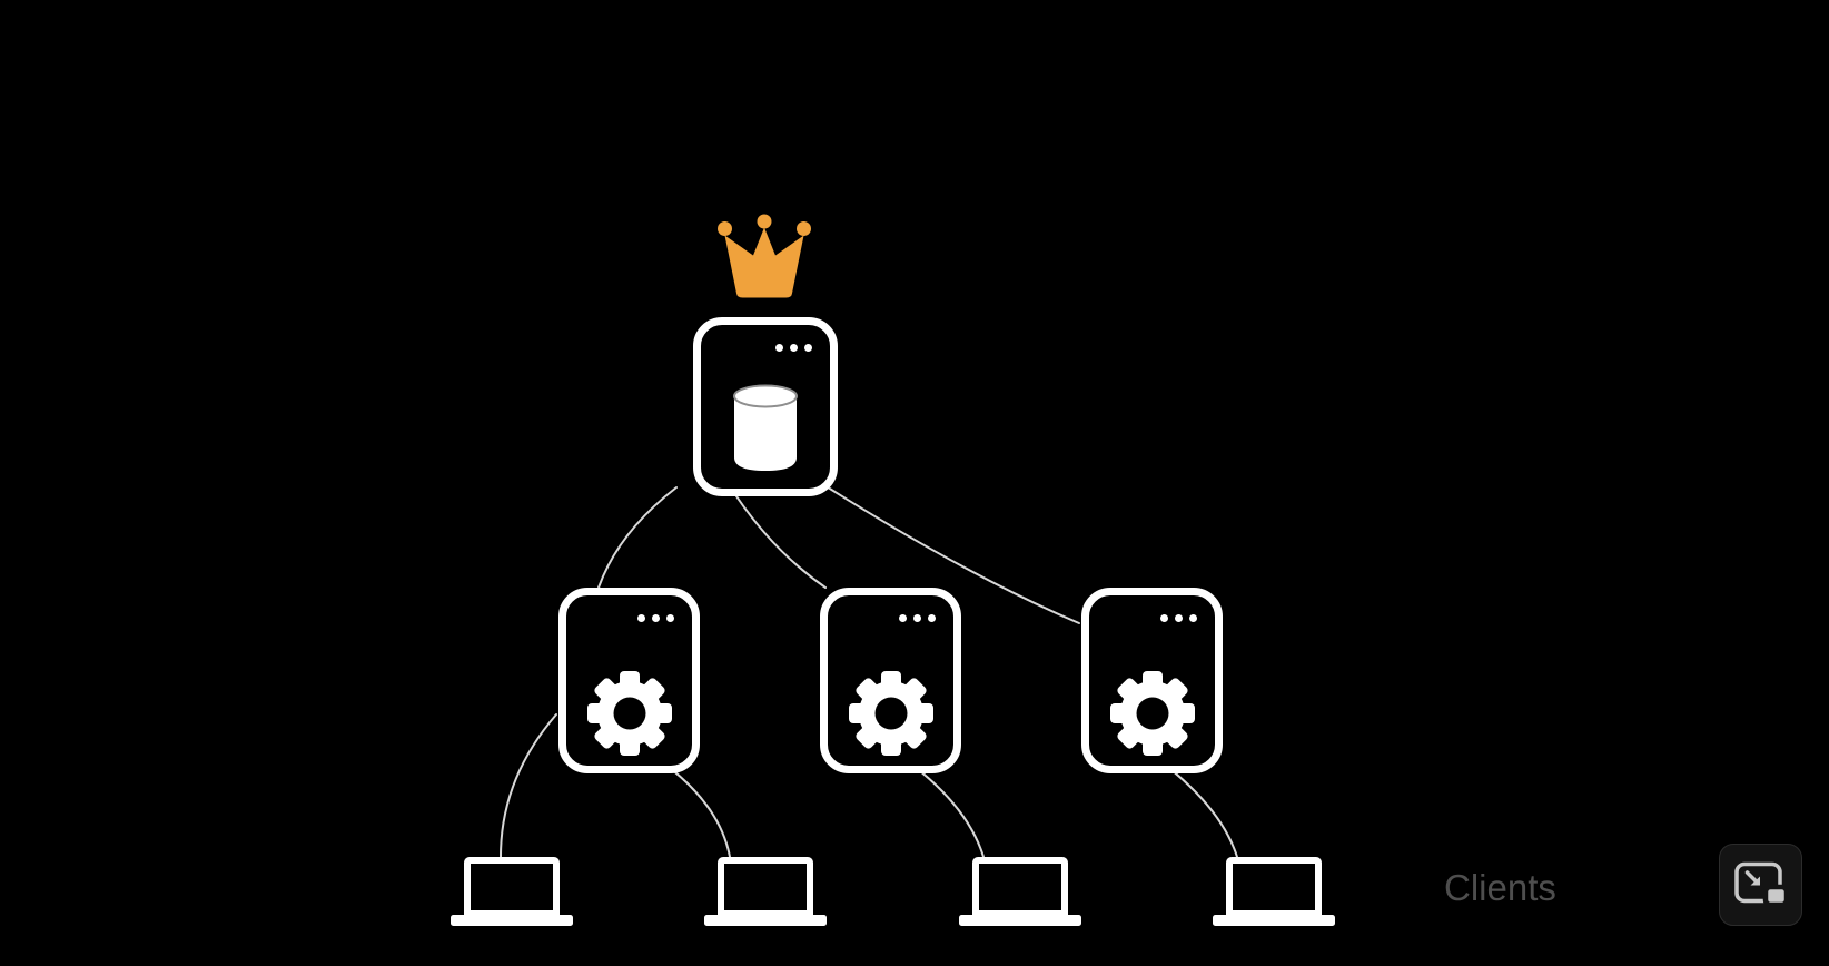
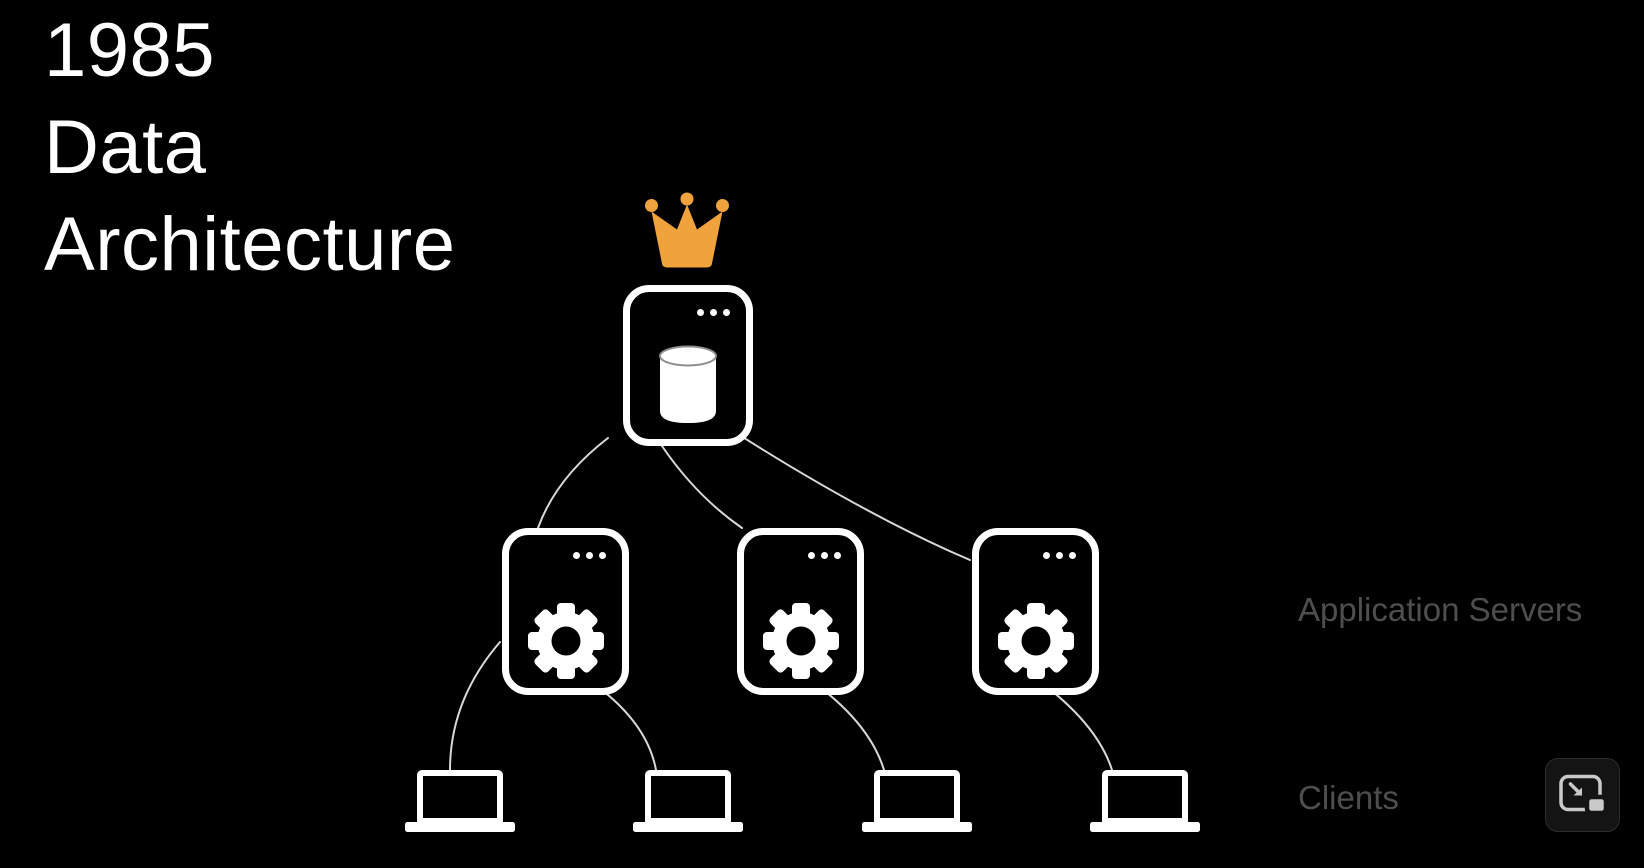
+ 1985
+ Data
+ Architecture
+ Application Servers
  Clients
